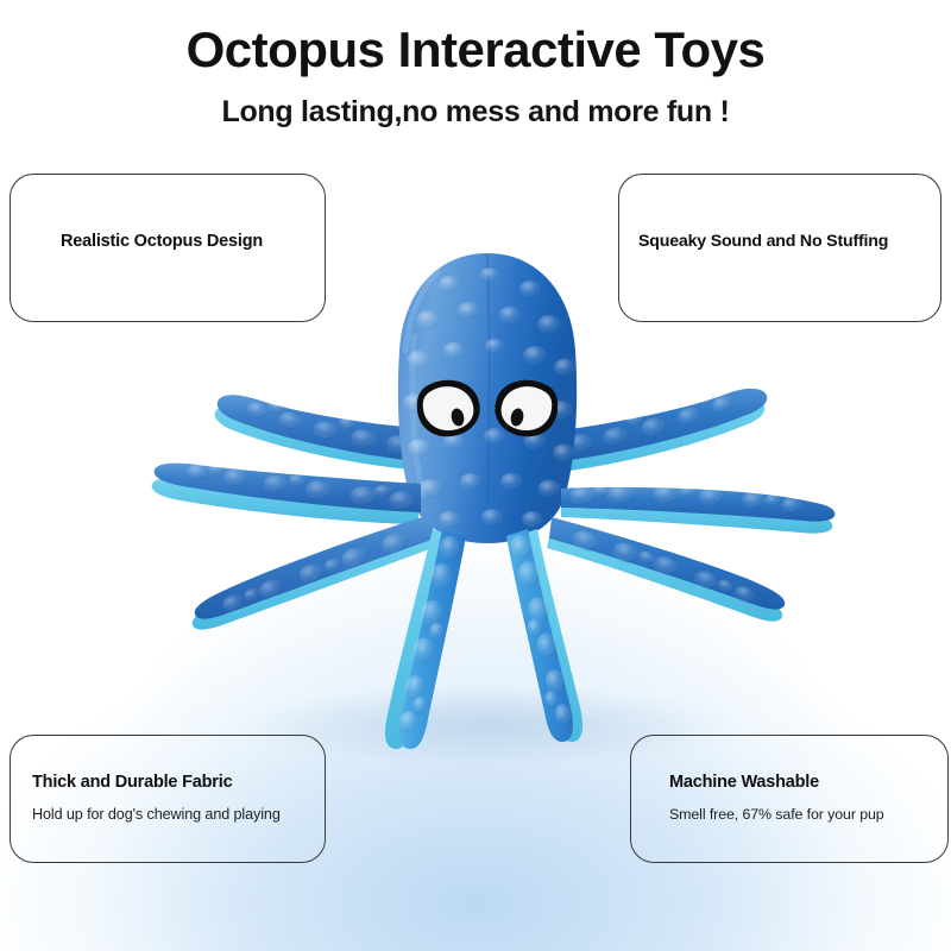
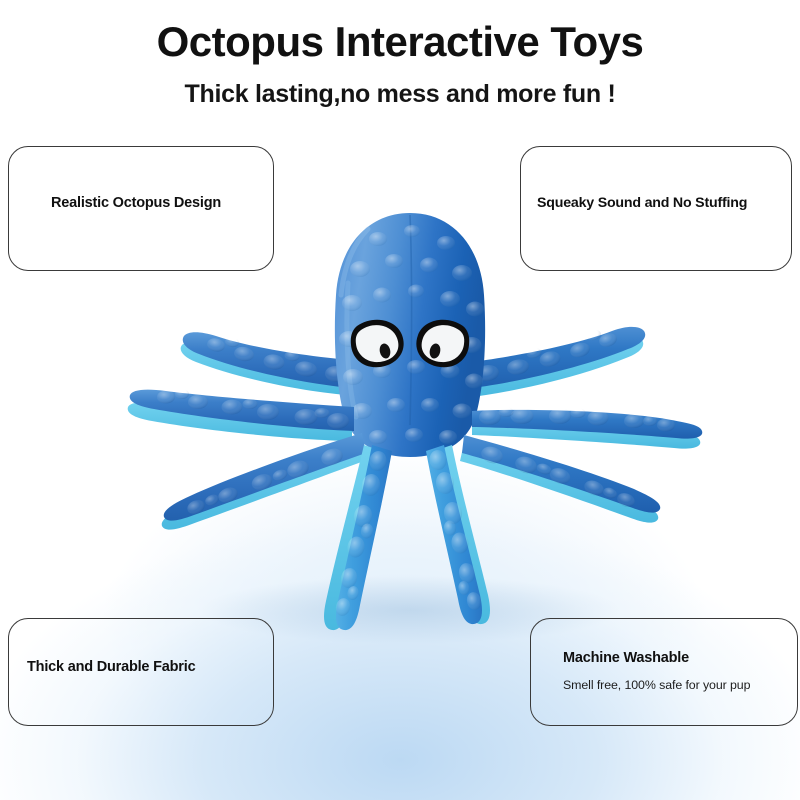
  Octopus Interactive Toys
- Long lasting,no mess and more fun !
+ Thick lasting,no mess and more fun !
  Realistic Octopus Design
  Squeaky Sound and No Stuffing
  Thick and Durable Fabric
- Hold up for dog's chewing and playing
  Machine Washable
- Smell free, 67% safe for your pup
+ Smell free, 100% safe for your pup
